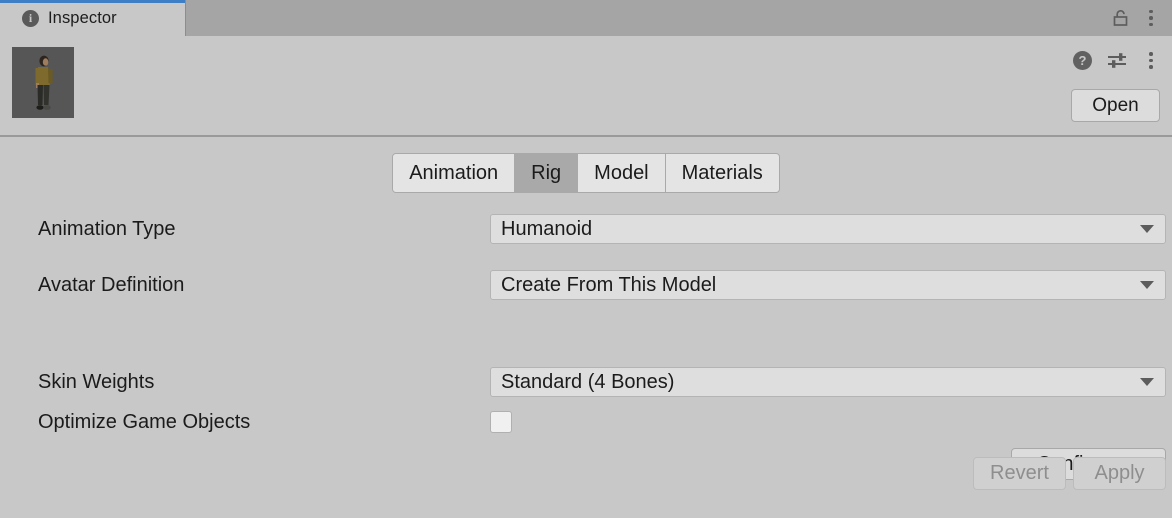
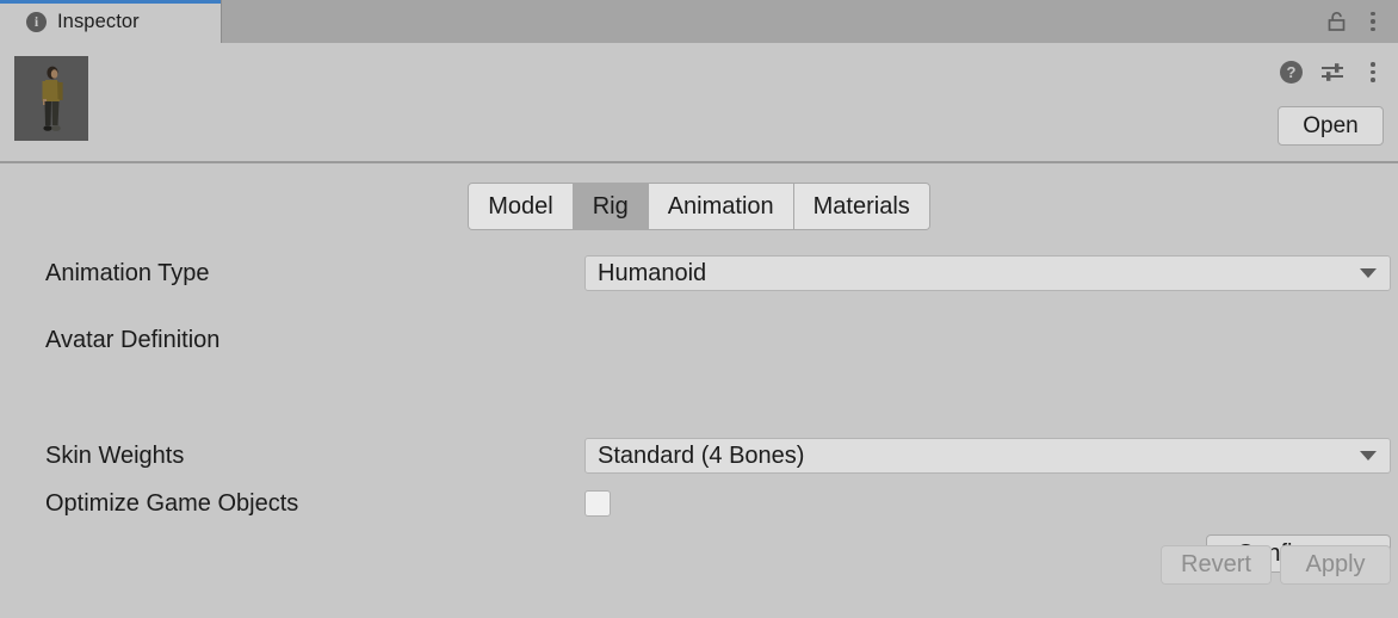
  i
  Inspector
  ?
  Open
- Animation
+ Model
  Rig
- Model
+ Animation
  Materials
  Animation Type
  Humanoid
  Avatar Definition
- Create From This Model
  Skin Weights
  Standard (4 Bones)
  Optimize Game Objects
  Revert
  Apply
